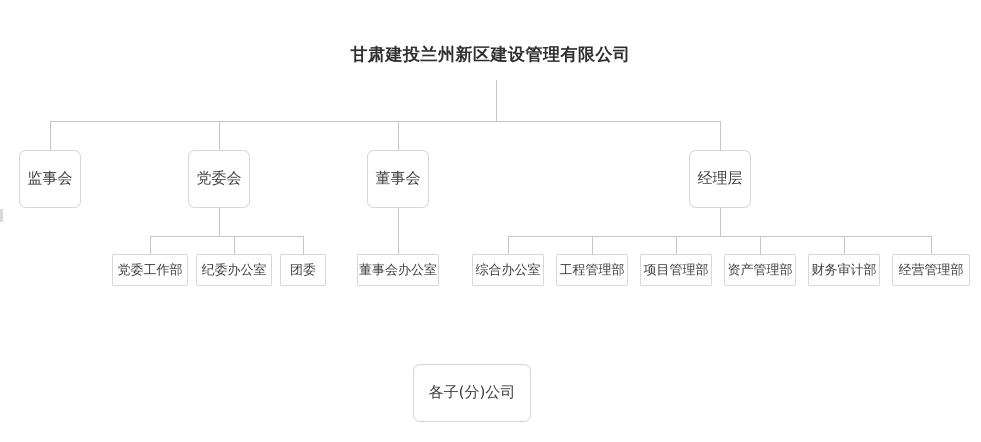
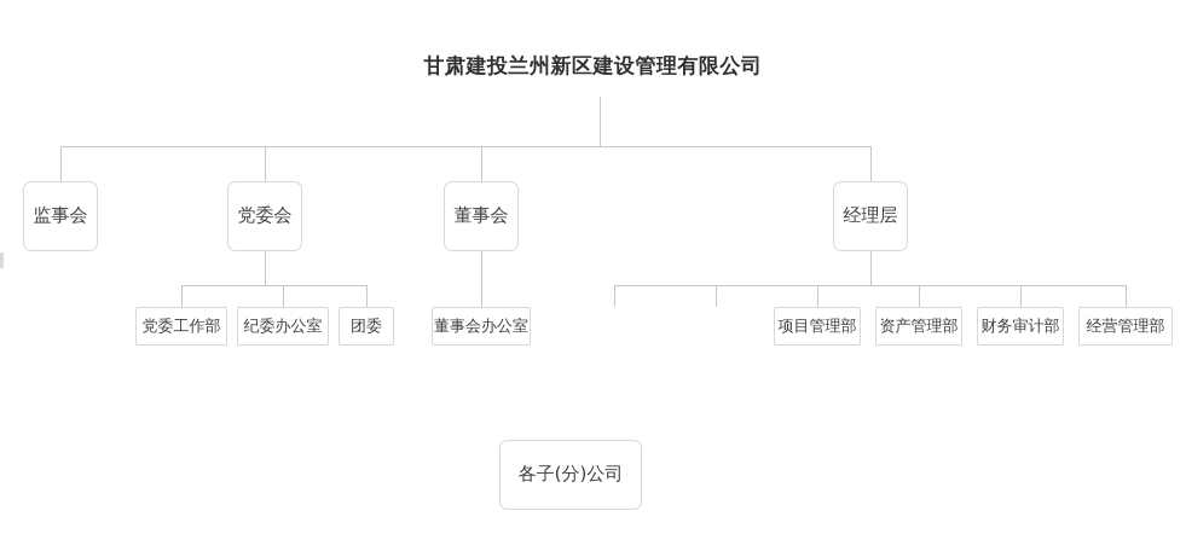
  甘肃建投兰州新区建设管理有限公司
  监事会
  党委会
  董事会
  经理层
  党委工作部
  纪委办公室
  团委
  董事会办公室
- 综合办公室
- 工程管理部
  项目管理部
  资产管理部
  财务审计部
  经营管理部
  各子(分)公司
